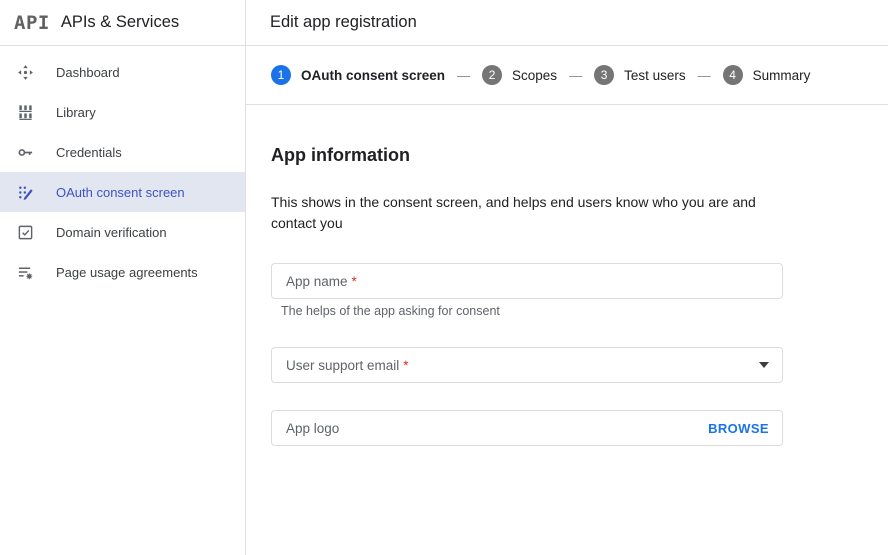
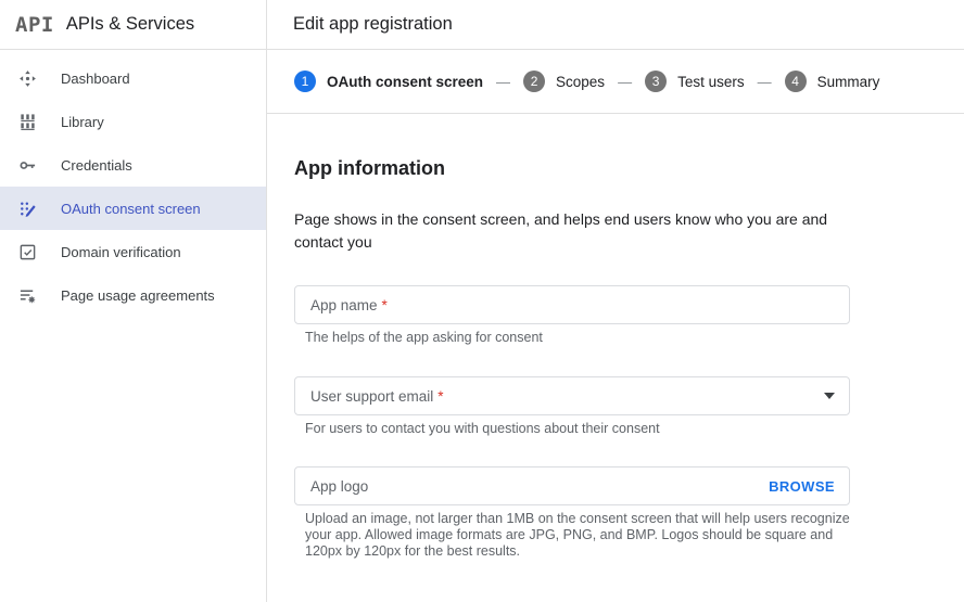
  API
  APIs & Services
  Dashboard
  Library
  Credentials
  OAuth consent screen
  Domain verification
  Page usage agreements
  Edit app registration
  1
  OAuth consent screen
  —
  2
  Scopes
  —
  3
  Test users
  —
  4
  Summary
  App information
- This shows in the consent screen, and helps end users know who you are and contact you
+ Page shows in the consent screen, and helps end users know who you are and contact you
  App name
  *
  The helps of the app asking for consent
  User support email
  *
+ For users to contact you with questions about their consent
  App logo
  BROWSE
+ Upload an image, not larger than 1MB on the consent screen that will help users recognize your app. Allowed image formats are JPG, PNG, and BMP. Logos should be square and 120px by 120px for the best results.
